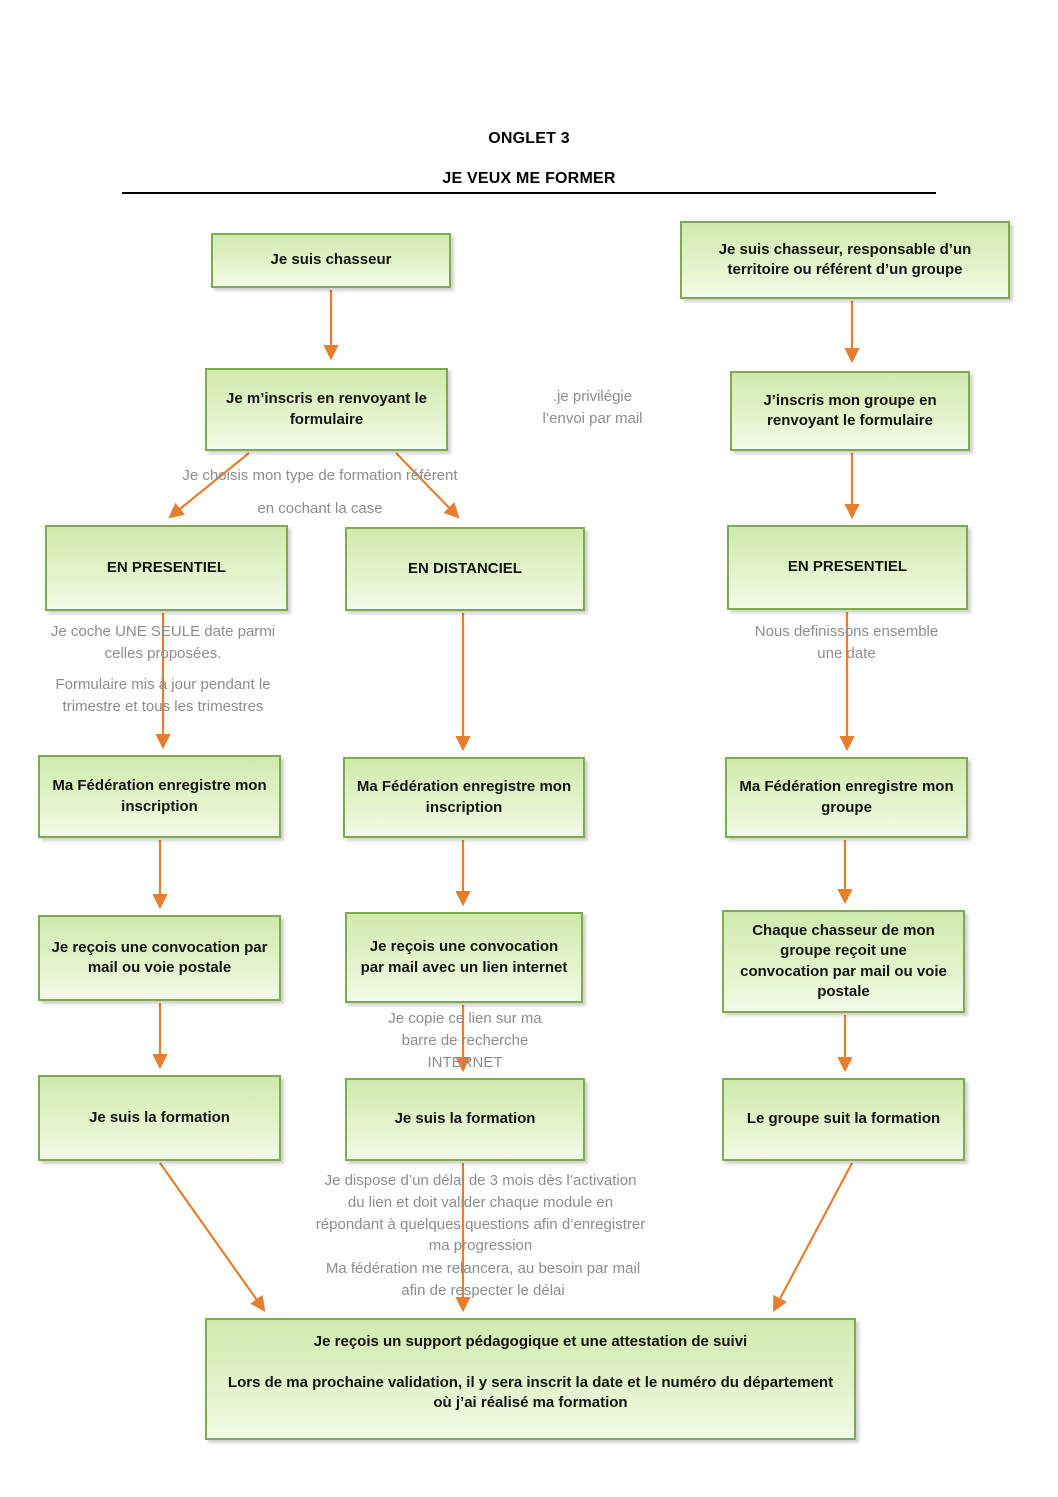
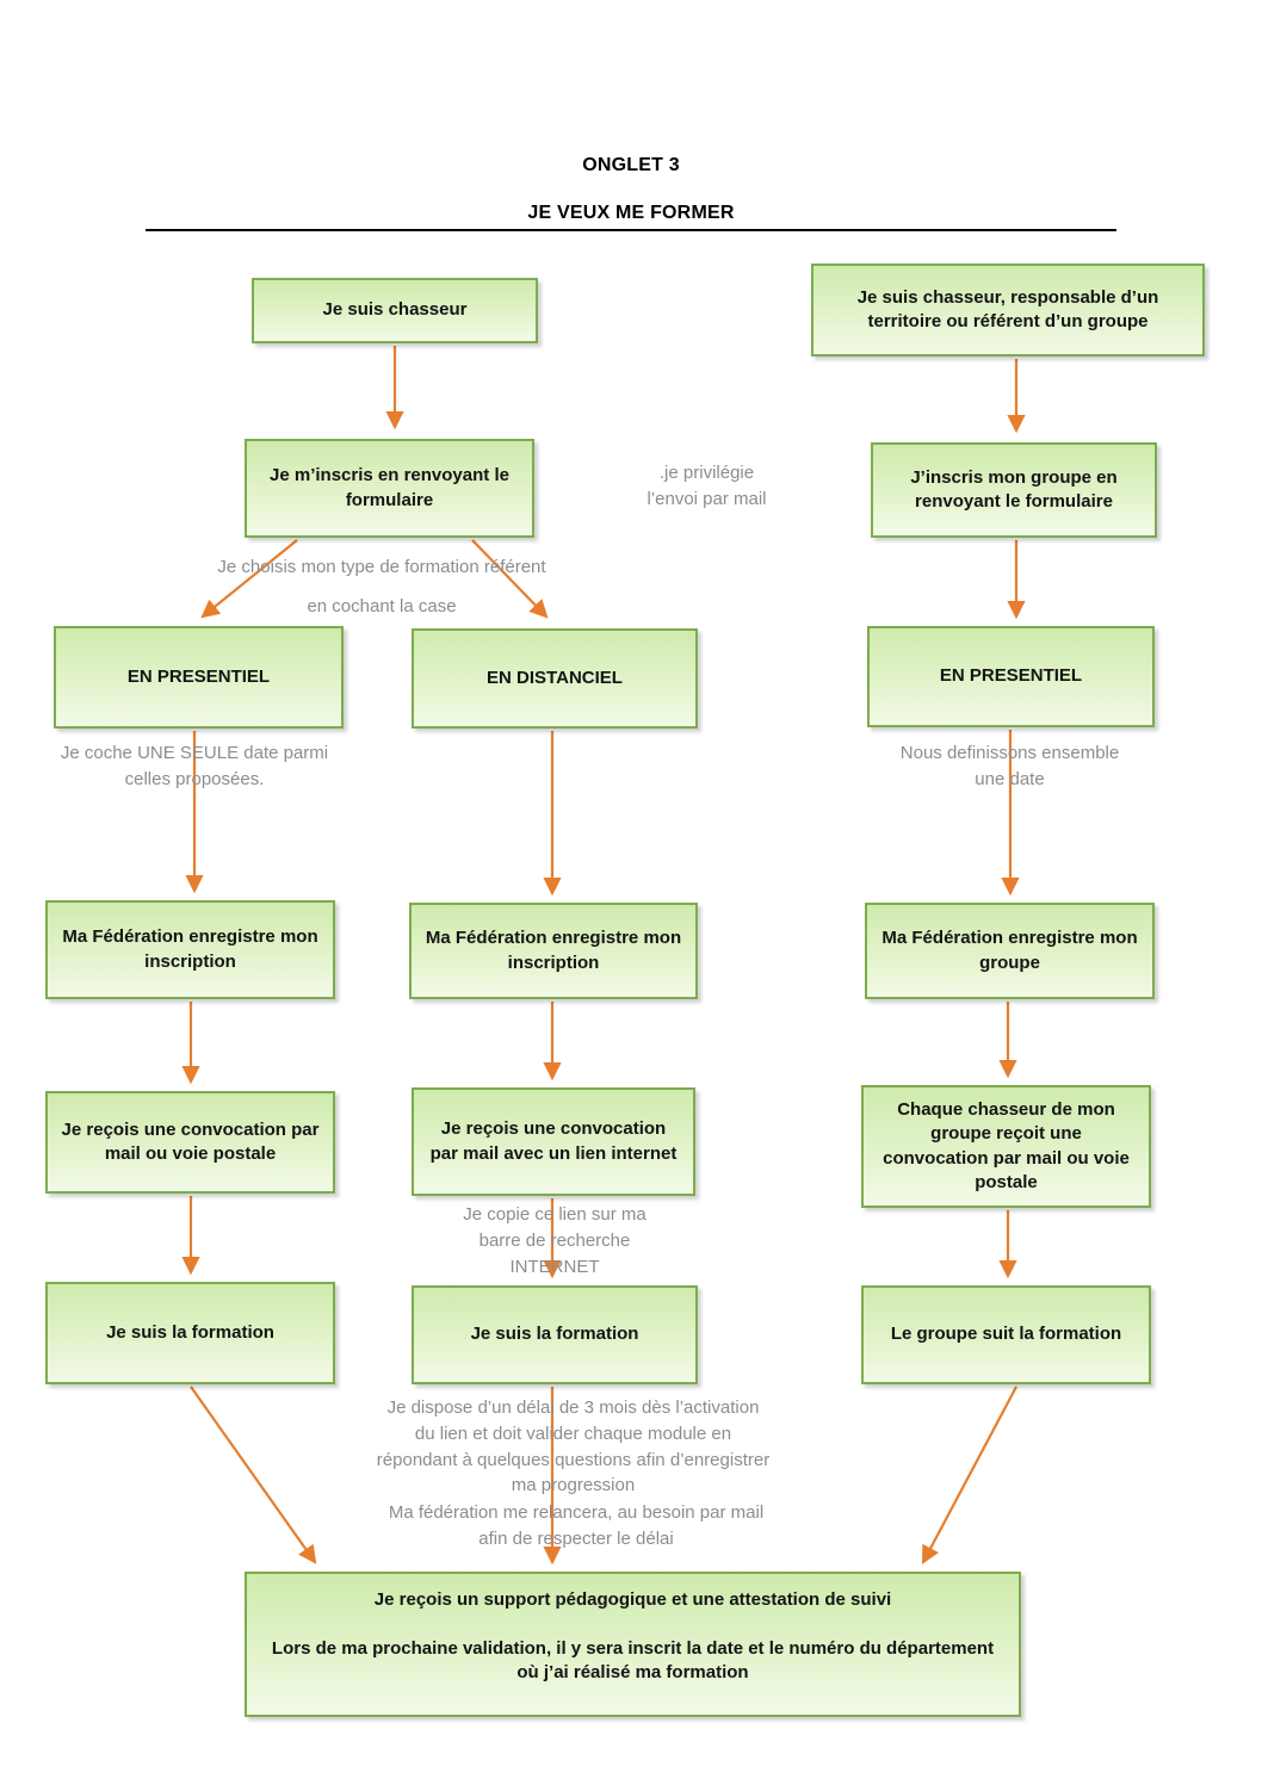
  ONGLET 3
  JE VEUX ME FORMER
  Je suis chasseur
  Je m’inscris en renvoyant le formulaire
  EN PRESENTIEL
  Ma Fédération enregistre mon inscription
  Je reçois une convocation par mail ou voie postale
  Je suis la formation
  EN DISTANCIEL
  Ma Fédération enregistre mon inscription
  Je reçois une convocation par mail avec un lien internet
  Je suis la formation
  Je suis chasseur, responsable d’un territoire ou référent d’un groupe
  J’inscris mon groupe en renvoyant le formulaire
  EN PRESENTIEL
  Ma Fédération enregistre mon groupe
  Chaque chasseur de mon groupe reçoit une convocation par mail ou voie postale
  Le groupe suit la formation
  Je reçois un support pédagogique et une attestation de suivi
  Lors de ma prochaine validation, il y sera inscrit la date et le numéro du département où j’ai réalisé ma formation
  .je privilégie
  l’envoi par mail
  Je choisis mon type de formation référent
  en cochant la case
  Je coche UNE SEULE date parmi
  celles proposées.
- Formulaire mis à jour pendant le
- trimestre et tous les trimestres
  Nous definissons ensemble
  une date
  Je copie ce lien sur ma
  barre de recherche
  INTERNET
  Je dispose d’un délai de 3 mois dès l’activation
  du lien et doit valider chaque module en
  répondant à quelques questions afin d’enregistrer
  ma progression
  Ma fédération me relancera, au besoin par mail
  afin de respecter le délai
